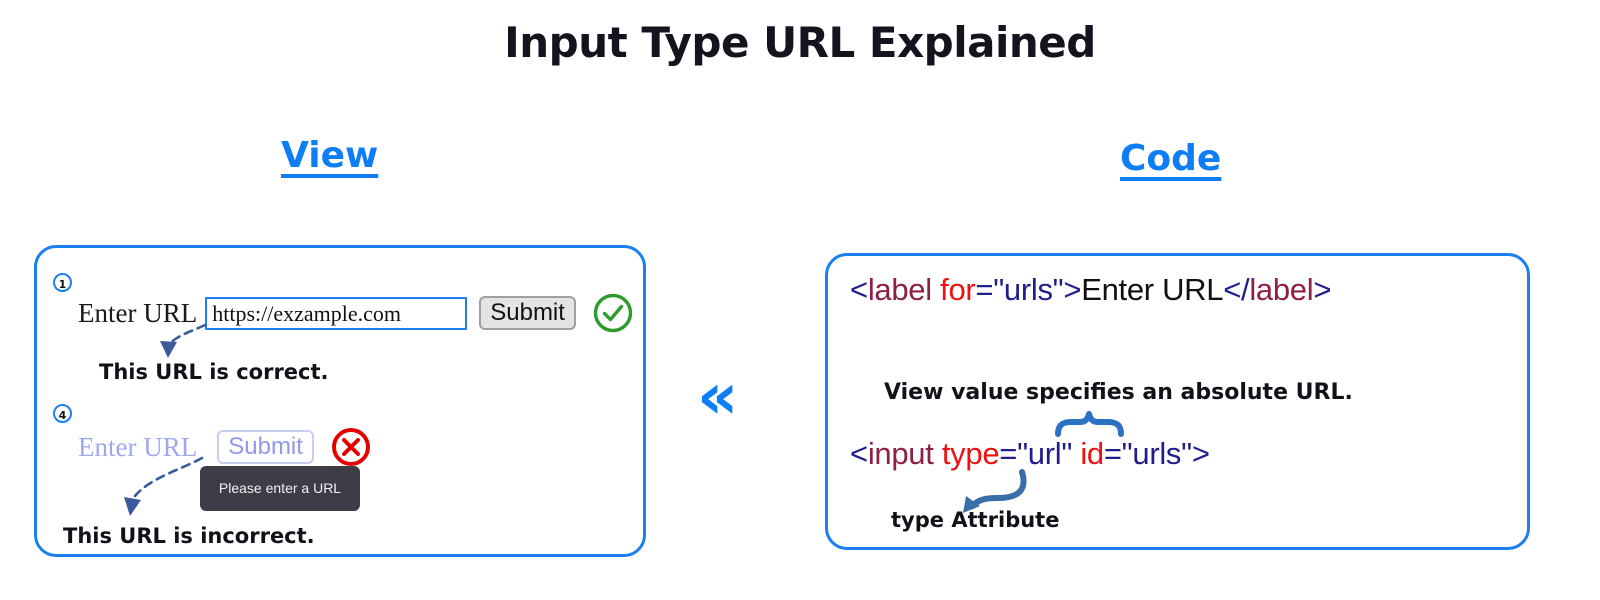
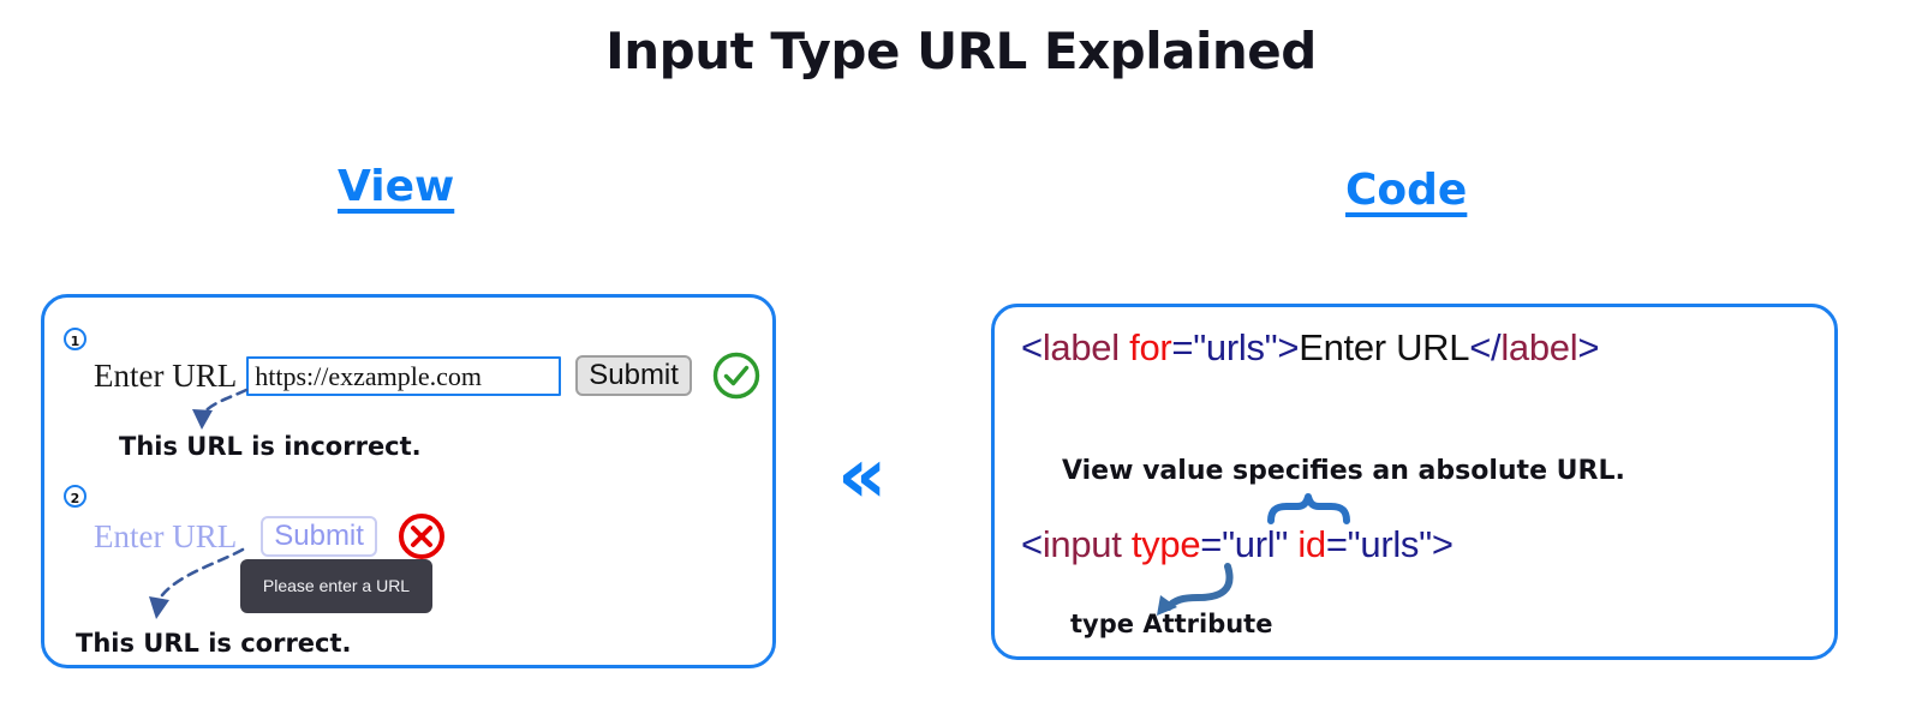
  Input Type URL Explained
  View
  Code
  1
- 4
+ 2
  Enter URL
  https://exzample.com
  Submit
- This URL is correct.
+ This URL is incorrect.
  Enter URL
  Submit
  Please enter a URL
- This URL is incorrect.
+ This URL is correct.
  «
  <label for="urls">Enter URL</label>
  View value specifies an absolute URL.
  <input type="url" id="urls">
  type Attribute
